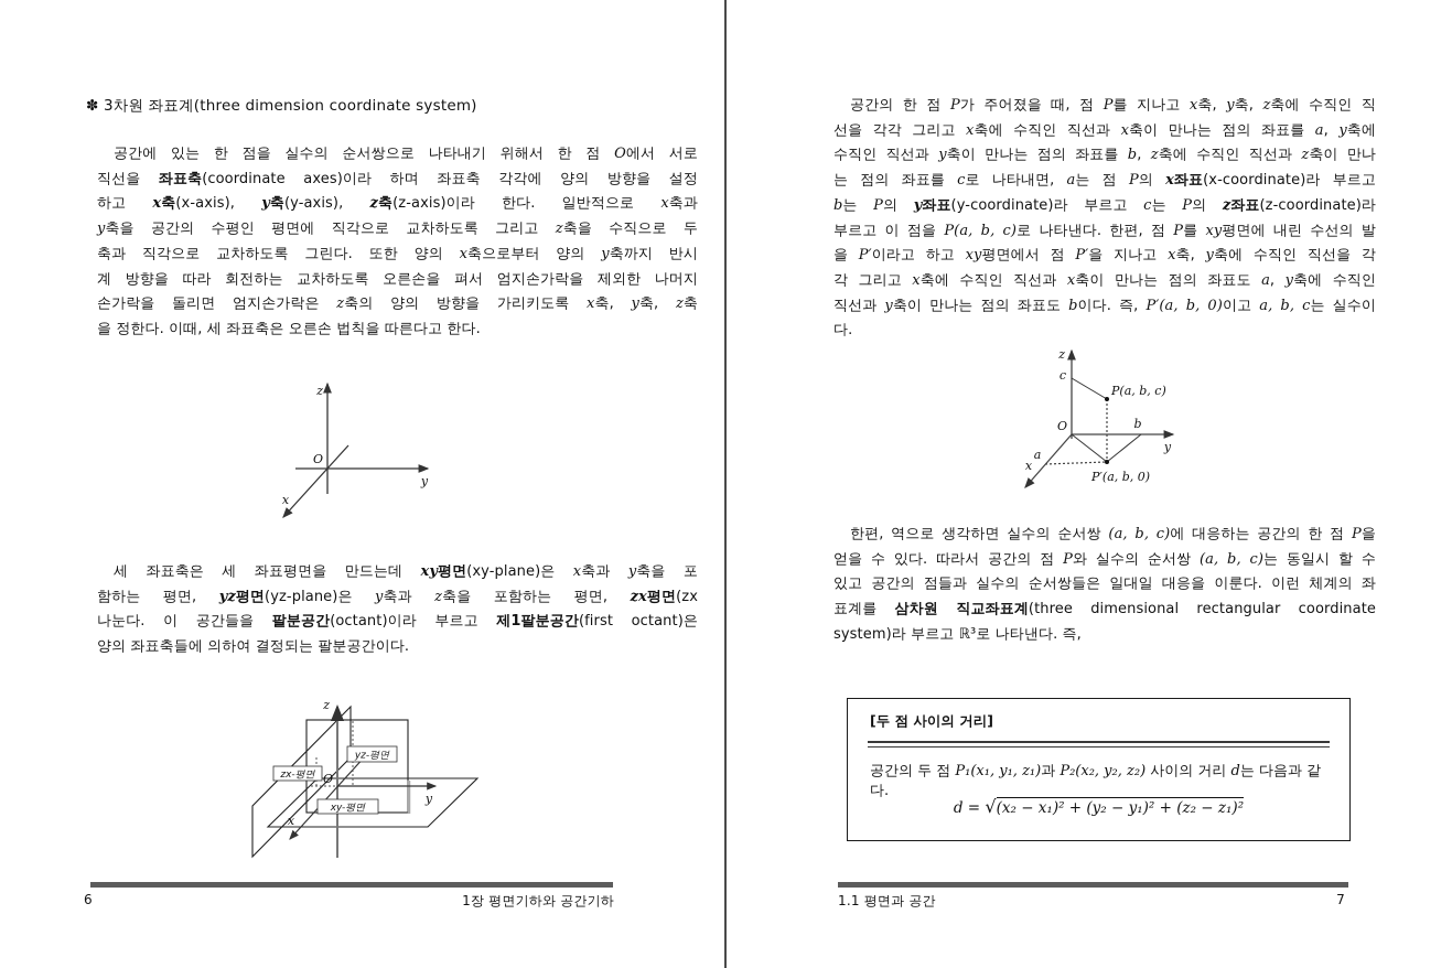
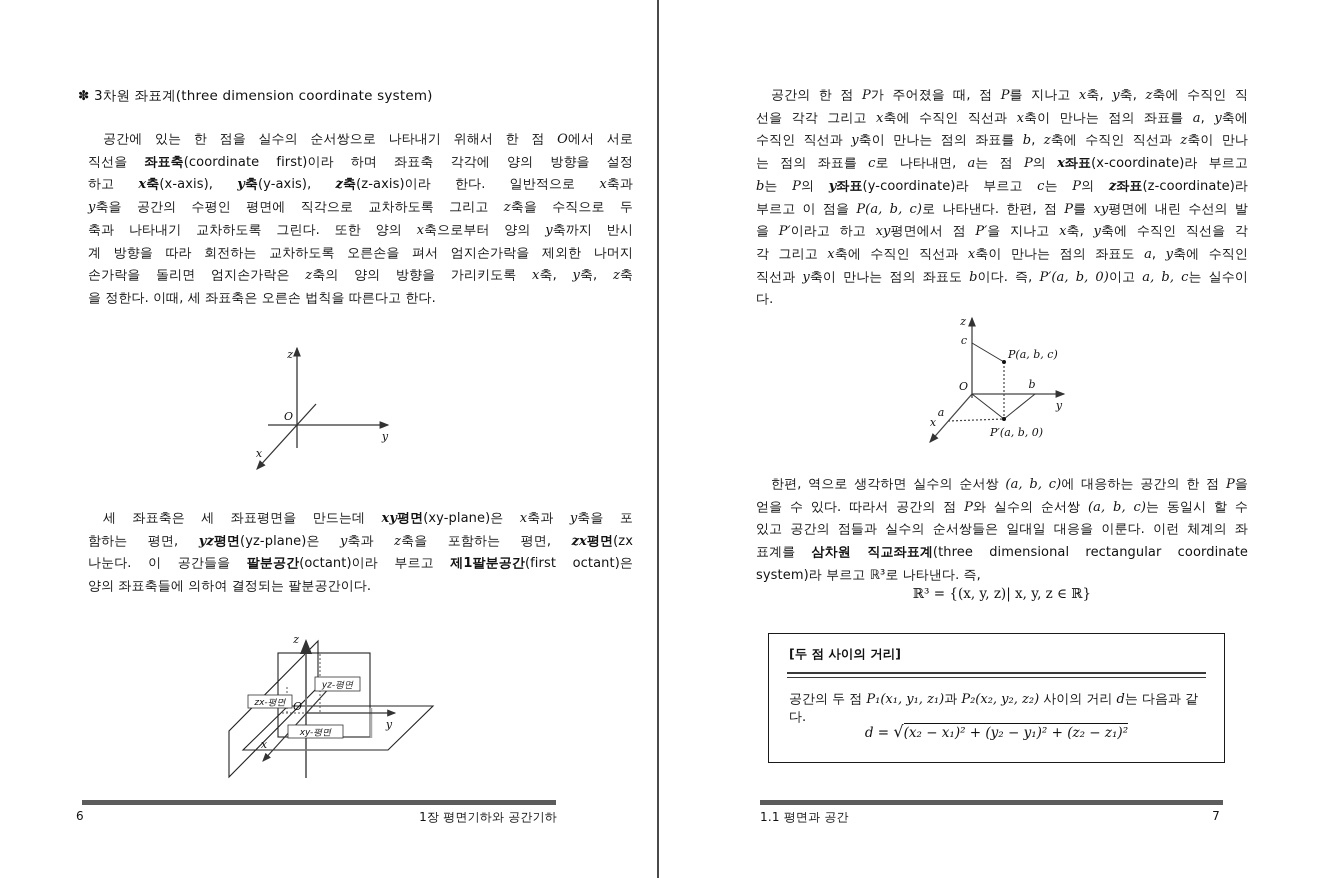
  ✽ 3차원 좌표계(three dimension coordinate system)
  공간에 있는 한 점을 실수의 순서쌍으로 나타내기 위해서 한 점 O에서 서로
- 직선을 좌표축(coordinate axes)이라 하며 좌표축 각각에 양의 방향을 설정
+ 직선을 좌표축(coordinate first)이라 하며 좌표축 각각에 양의 방향을 설정
  하고 x축(x-axis), y축(y-axis), z축(z-axis)이라 한다. 일반적으로 x축과
  y축을 공간의 수평인 평면에 직각으로 교차하도록 그리고 z축을 수직으로 두
- 축과 직각으로 교차하도록 그린다. 또한 양의 x축으로부터 양의 y축까지 반시
+ 축과 나타내기 교차하도록 그린다. 또한 양의 x축으로부터 양의 y축까지 반시
  계 방향을 따라 회전하는 교차하도록 오른손을 펴서 엄지손가락을 제외한 나머지
  손가락을 돌리면 엄지손가락은 z축의 양의 방향을 가리키도록 x축, y축, z축
  을 정한다. 이때, 세 좌표축은 오른손 법칙을 따른다고 한다.
  z
  O
  y
  x
  세 좌표축은 세 좌표평면을 만드는데 xy평면(xy-plane)은 x축과 y축을 포
  함하는 평면, yz평면(yz-plane)은 y축과 z축을 포함하는 평면, zx평면(zx
  나눈다. 이 공간들을 팔분공간(octant)이라 부르고 제1팔분공간(first octant)은
  양의 좌표축들에 의하여 결정되는 팔분공간이다.
  yz-평면
  zx-평면
  xy-평면
  z
  O
  y
  x
  6
  1장 평면기하와 공간기하
  공간의 한 점 P가 주어졌을 때, 점 P를 지나고 x축, y축, z축에 수직인 직
  선을 각각 그리고 x축에 수직인 직선과 x축이 만나는 점의 좌표를 a, y축에
  수직인 직선과 y축이 만나는 점의 좌표를 b, z축에 수직인 직선과 z축이 만나
  는 점의 좌표를 c로 나타내면, a는 점 P의 x좌표(x-coordinate)라 부르고
  b는 P의 y좌표(y-coordinate)라 부르고 c는 P의 z좌표(z-coordinate)라
  부르고 이 점을 P(a, b, c)로 나타낸다. 한편, 점 P를 xy평면에 내린 수선의 발
  을 P′이라고 하고 xy평면에서 점 P′을 지나고 x축, y축에 수직인 직선을 각
  각 그리고 x축에 수직인 직선과 x축이 만나는 점의 좌표도 a, y축에 수직인
  직선과 y축이 만나는 점의 좌표도 b이다. 즉, P′(a, b, 0)이고 a, b, c는 실수이
  다.
  z
  c
  O
  b
  a
  y
  x
  P(a, b, c)
  P′(a, b, 0)
  한편, 역으로 생각하면 실수의 순서쌍 (a, b, c)에 대응하는 공간의 한 점 P을
  얻을 수 있다. 따라서 공간의 점 P와 실수의 순서쌍 (a, b, c)는 동일시 할 수
  있고 공간의 점들과 실수의 순서쌍들은 일대일 대응을 이룬다. 이런 체계의 좌
  표계를 삼차원 직교좌표계(three dimensional rectangular coordinate
  system)라 부르고 ℝ³로 나타낸다. 즉,
+ ℝ³ = {(x, y, z)| x, y, z ∈ ℝ}
  [두 점 사이의 거리]
  공간의 두 점 P₁(x₁, y₁, z₁)과 P₂(x₂, y₂, z₂) 사이의 거리 d는 다음과 같다.
  d = √(x₂ − x₁)² + (y₂ − y₁)² + (z₂ − z₁)²
  1.1 평면과 공간
  7
